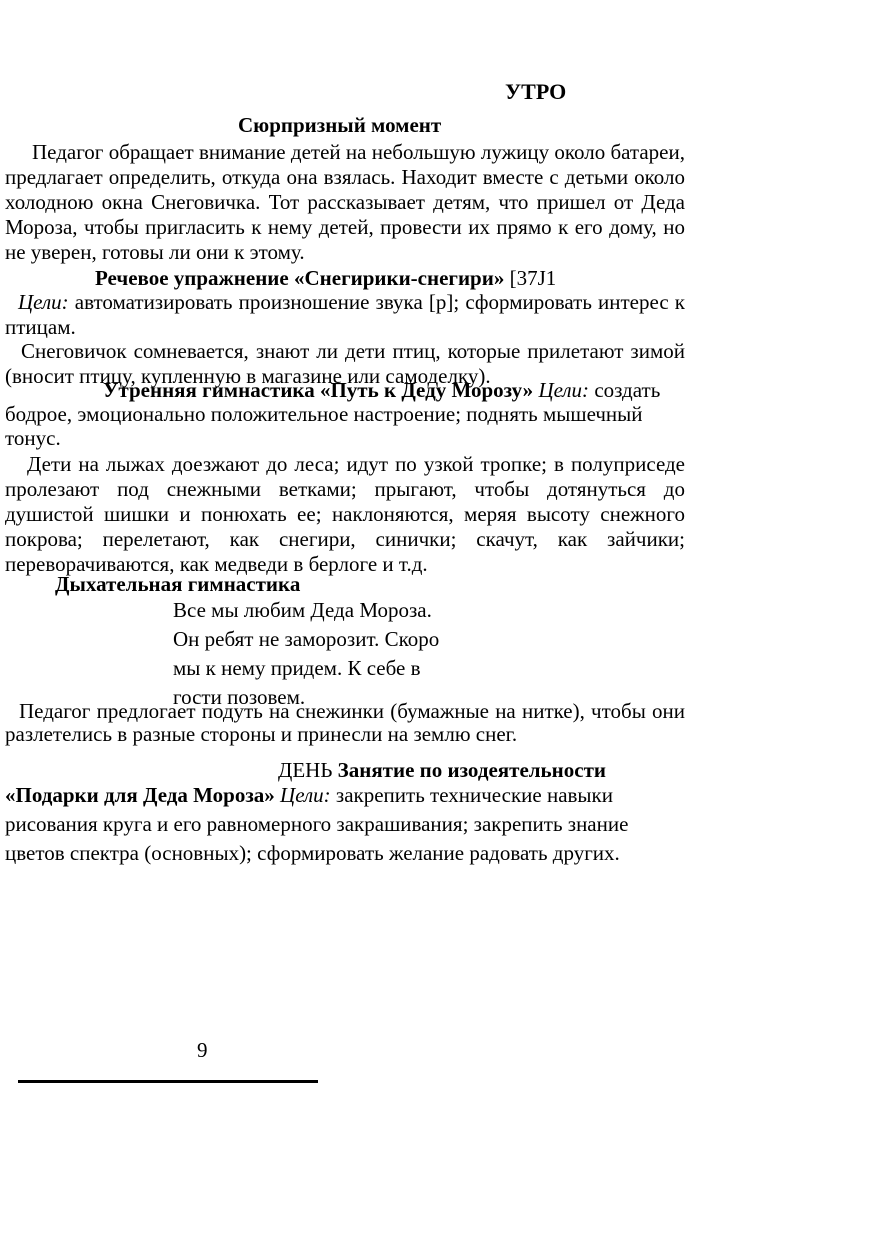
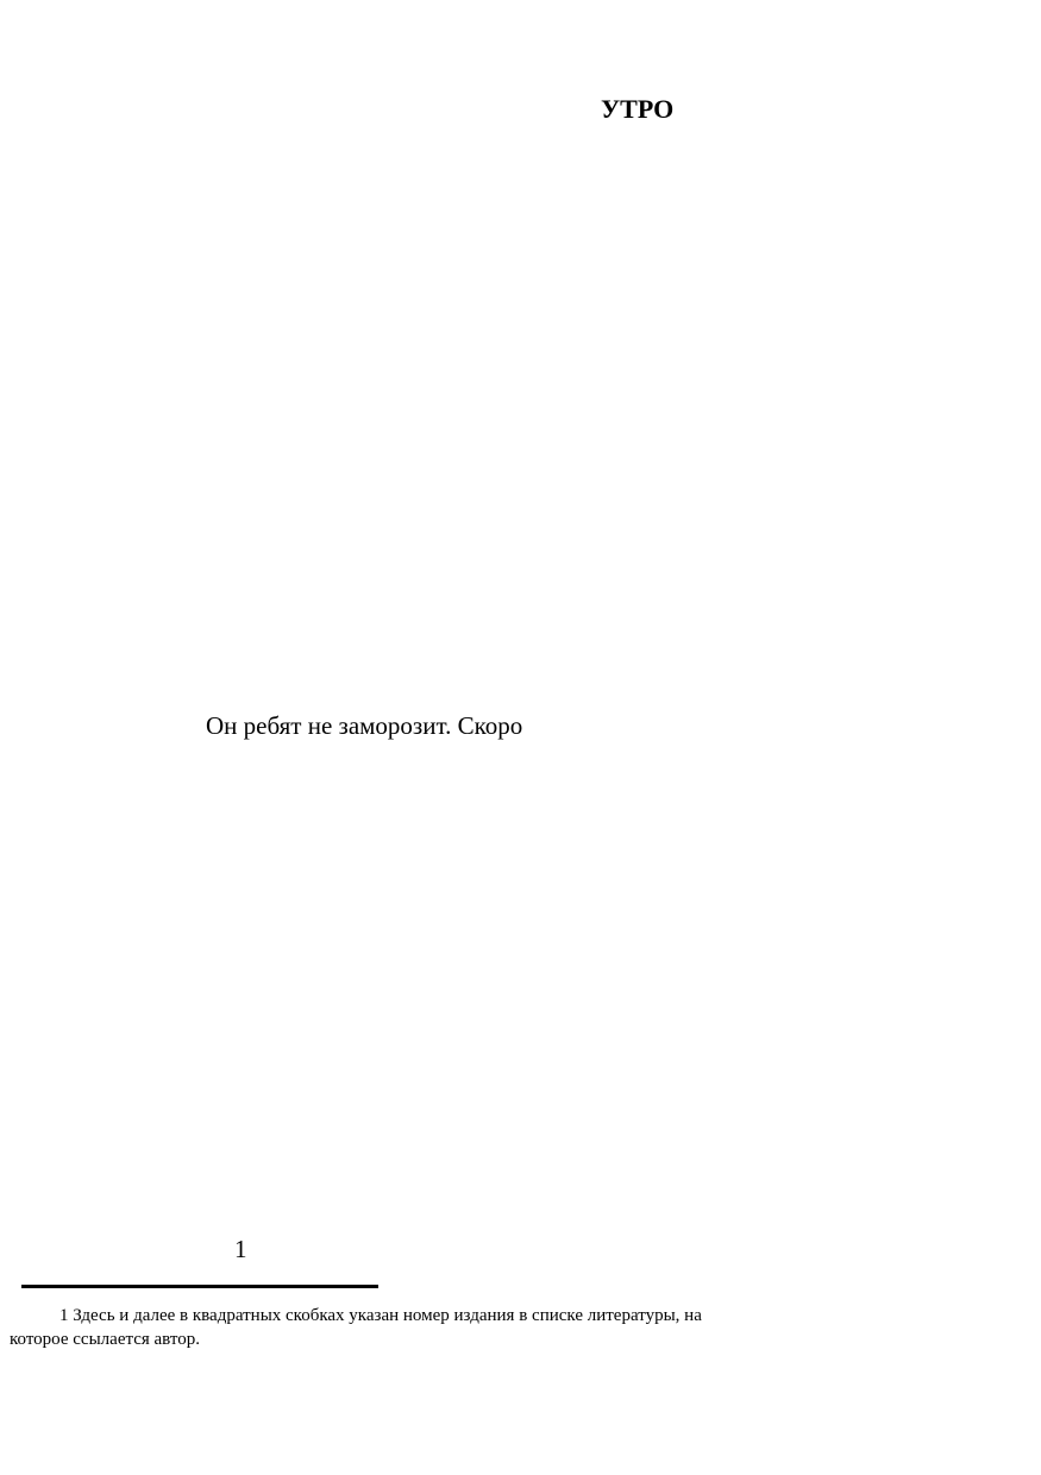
  УТРО
- Сюрпризный момент
- Педагог обращает внимание детей на небольшую лужицу около батареи, предлагает определить, откуда она взялась. Находит вместе с детьми около холодною окна Снеговичка. Тот рассказывает детям, что пришел от Деда Мороза, чтобы пригласить к нему детей, провести их прямо к его дому, но не уверен, готовы ли они к этому.
- Речевое упражнение «Снегирики-снегири» [37J1
- Цели: автоматизировать произношение звука [р]; сформировать интерес к птицам.
- Снеговичок сомневается, знают ли дети птиц, которые прилетают зимой (вносит птицу, купленную в магазине или самоделку).
- Утренняя гимнастика «Путь к Деду Морозу» Цели: создать бодрое, эмоционально положительное настроение; поднять мышечный тонус.
- Дети на лыжах доезжают до леса; идут по узкой тропке; в полуприседе пролезают под снежными ветками; прыгают, чтобы дотянуться до душистой шишки и понюхать ее; наклоняются, меряя высоту снежного покрова; перелетают, как снегири, синички; скачут, как зайчики; переворачиваются, как медведи в берлоге и т.д.
- Дыхательная гимнастика
- Все мы любим Деда Мороза.
  Он ребят не заморозит. Скоро
- мы к нему придем. К себе в
- гости позовем.
- Педагог предлогает подуть на снежинки (бумажные на нитке), чтобы они разлетелись в разные стороны и принесли на землю снег.
- ДЕНЬ Занятие по изодеятельности
- «Подарки для Деда Мороза» Цели: закрепить технические навыки рисования круга и его равномерного закрашивания; закрепить знание цветов спектра (основных); сформировать желание радовать других.
- 9
+ 1
+ 1 Здесь и далее в квадратных скобках указан номер издания в списке литературы, на которое ссылается автор.
